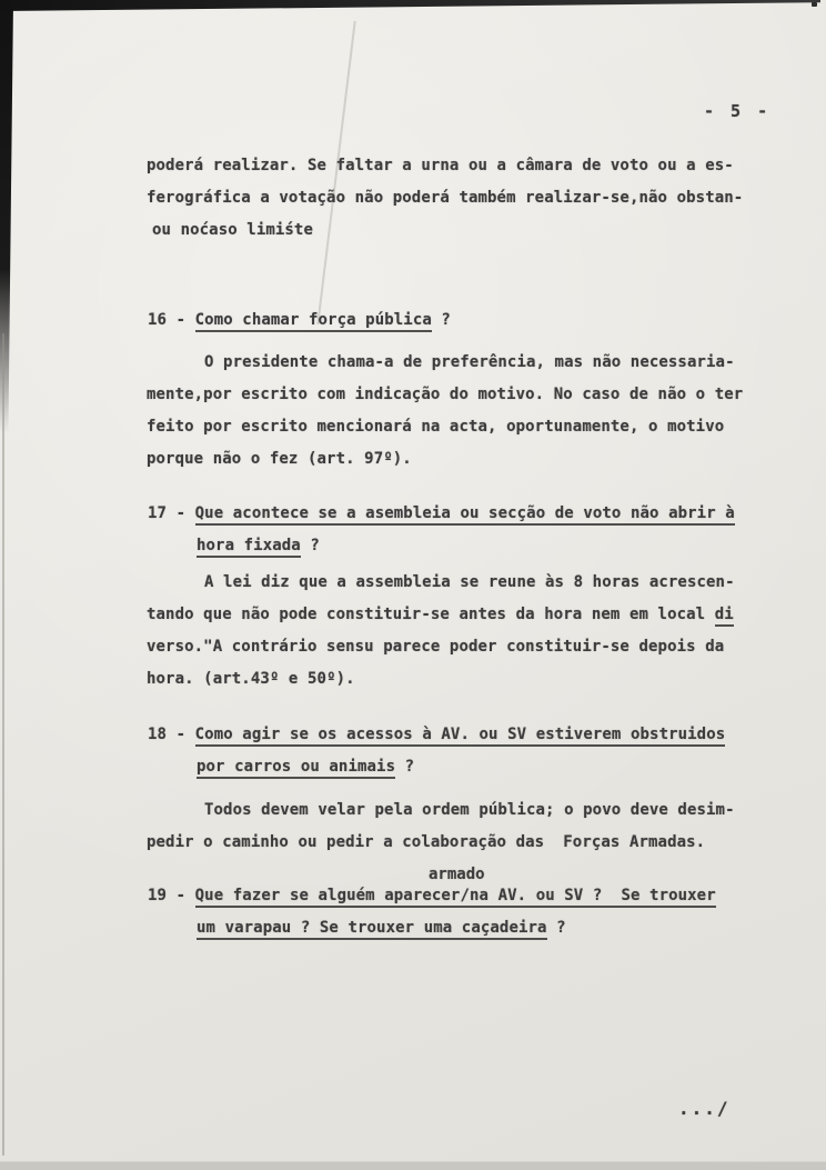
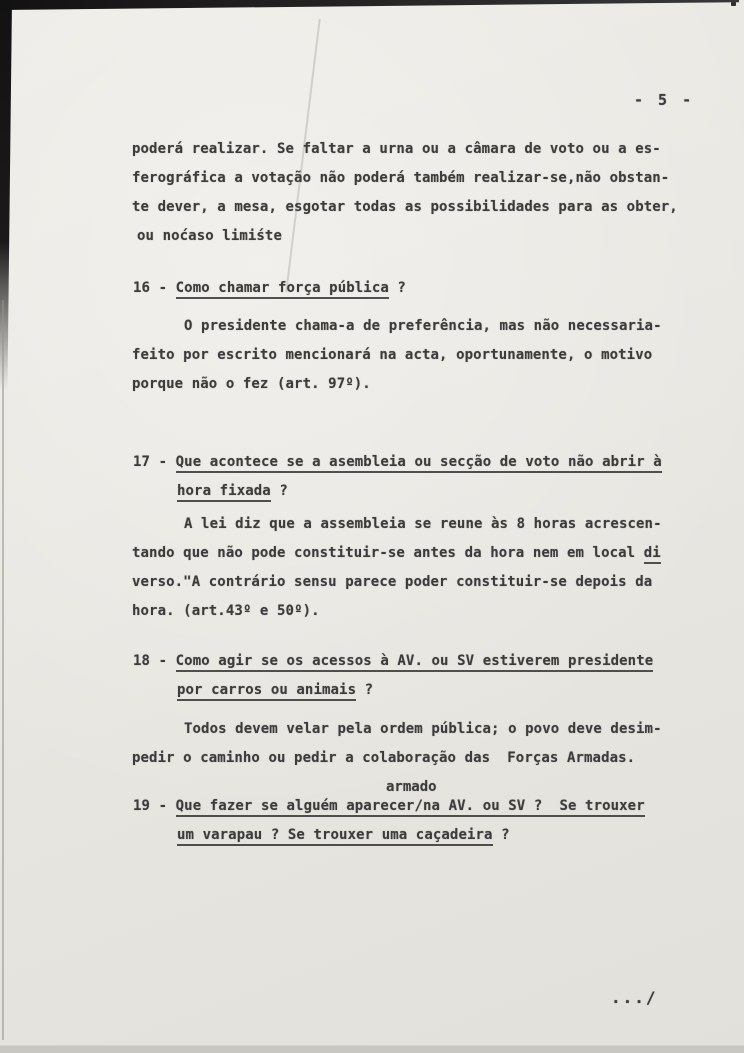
  - 5 -
  poderá realizar. Se faltar a urna ou a câmara de voto ou a es-
  ferográfica a votação não poderá também realizar-se,não obstan-
+ te dever, a mesa, esgotar todas as possibilidades para as obter,
  ou noćaso limiśte
  16 - Como chamar força pública ?
  O presidente chama-a de preferência, mas não necessaria-
- mente,por escrito com indicação do motivo. No caso de não o ter
  feito por escrito mencionará na acta, oportunamente, o motivo
  porque não o fez (art. 97º).
  17 - Que acontece se a asembleia ou secção de voto não abrir à
  hora fixada ?
  A lei diz que a assembleia se reune às 8 horas acrescen-
  tando que não pode constituir-se antes da hora nem em local di
  verso."A contrário sensu parece poder constituir-se depois da
  hora. (art.43º e 50º).
- 18 - Como agir se os acessos à AV. ou SV estiverem obstruidos
+ 18 - Como agir se os acessos à AV. ou SV estiverem presidente
  por carros ou animais ?
  Todos devem velar pela ordem pública; o povo deve desim-
  pedir o caminho ou pedir a colaboração das Forças Armadas.
  armado
  19 - Que fazer se alguém aparecer/na AV. ou SV ? Se trouxer
  um varapau ? Se trouxer uma caçadeira ?
  .../
